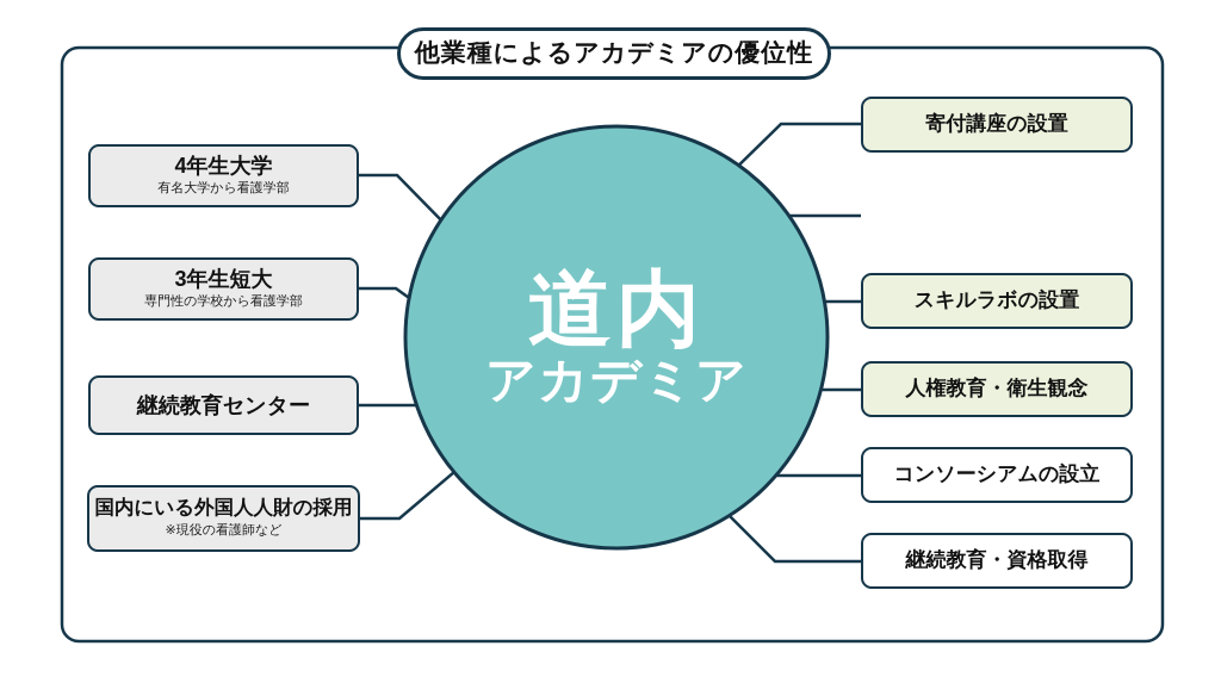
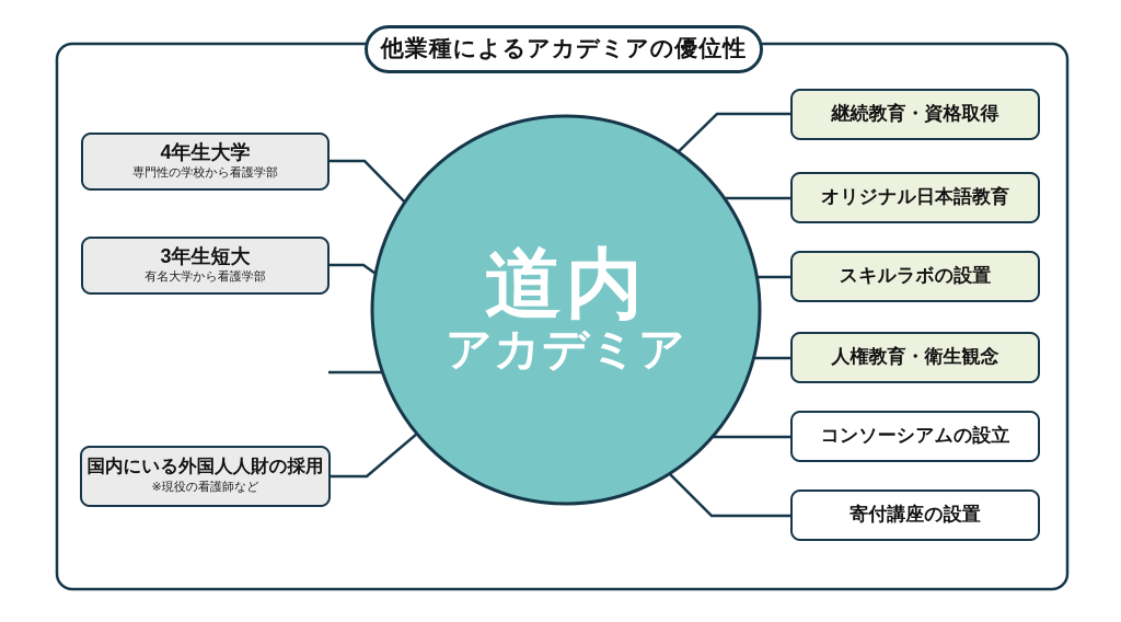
  他業種によるアカデミアの優位性
  道内
  アカデミア
  4年生大学
- 有名大学から看護学部
+ 専門性の学校から看護学部
  3年生短大
- 専門性の学校から看護学部
+ 有名大学から看護学部
- 継続教育センター
  国内にいる外国人人財の採用
  ※現役の看護師など
- 寄付講座の設置
+ 継続教育・資格取得
+ オリジナル日本語教育
  スキルラボの設置
  人権教育・衛生観念
  コンソーシアムの設立
- 継続教育・資格取得
+ 寄付講座の設置
